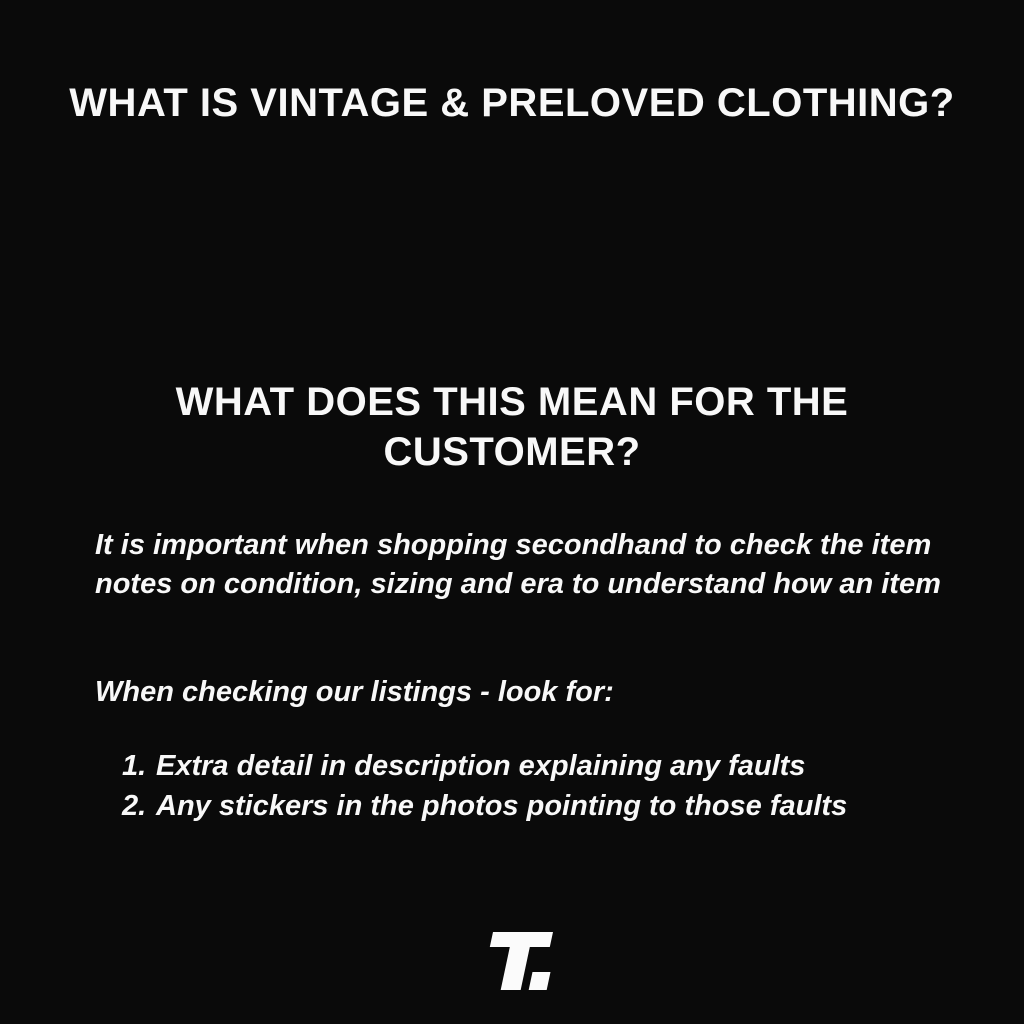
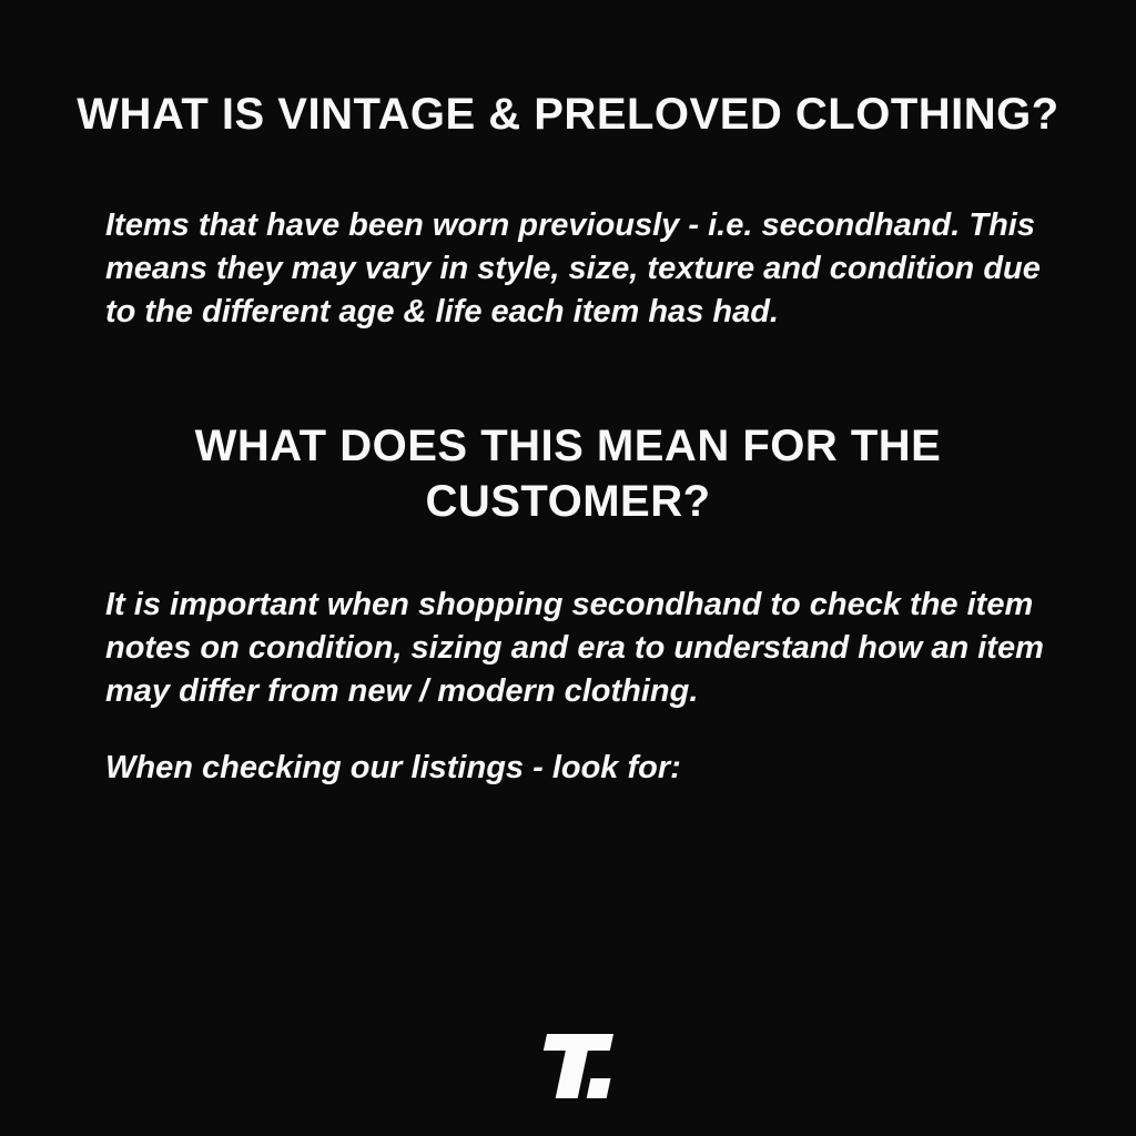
  WHAT IS VINTAGE & PRELOVED CLOTHING?
+ Items that have been worn previously - i.e. secondhand. This
+ means they may vary in style, size, texture and condition due
+ to the different age & life each item has had.
  WHAT DOES THIS MEAN FOR THE
  CUSTOMER?
  It is important when shopping secondhand to check the item
  notes on condition, sizing and era to understand how an item
+ may differ from new / modern clothing.
  When checking our listings - look for:
- 1.
- Extra detail in description explaining any faults
- 2.
- Any stickers in the photos pointing to those faults
